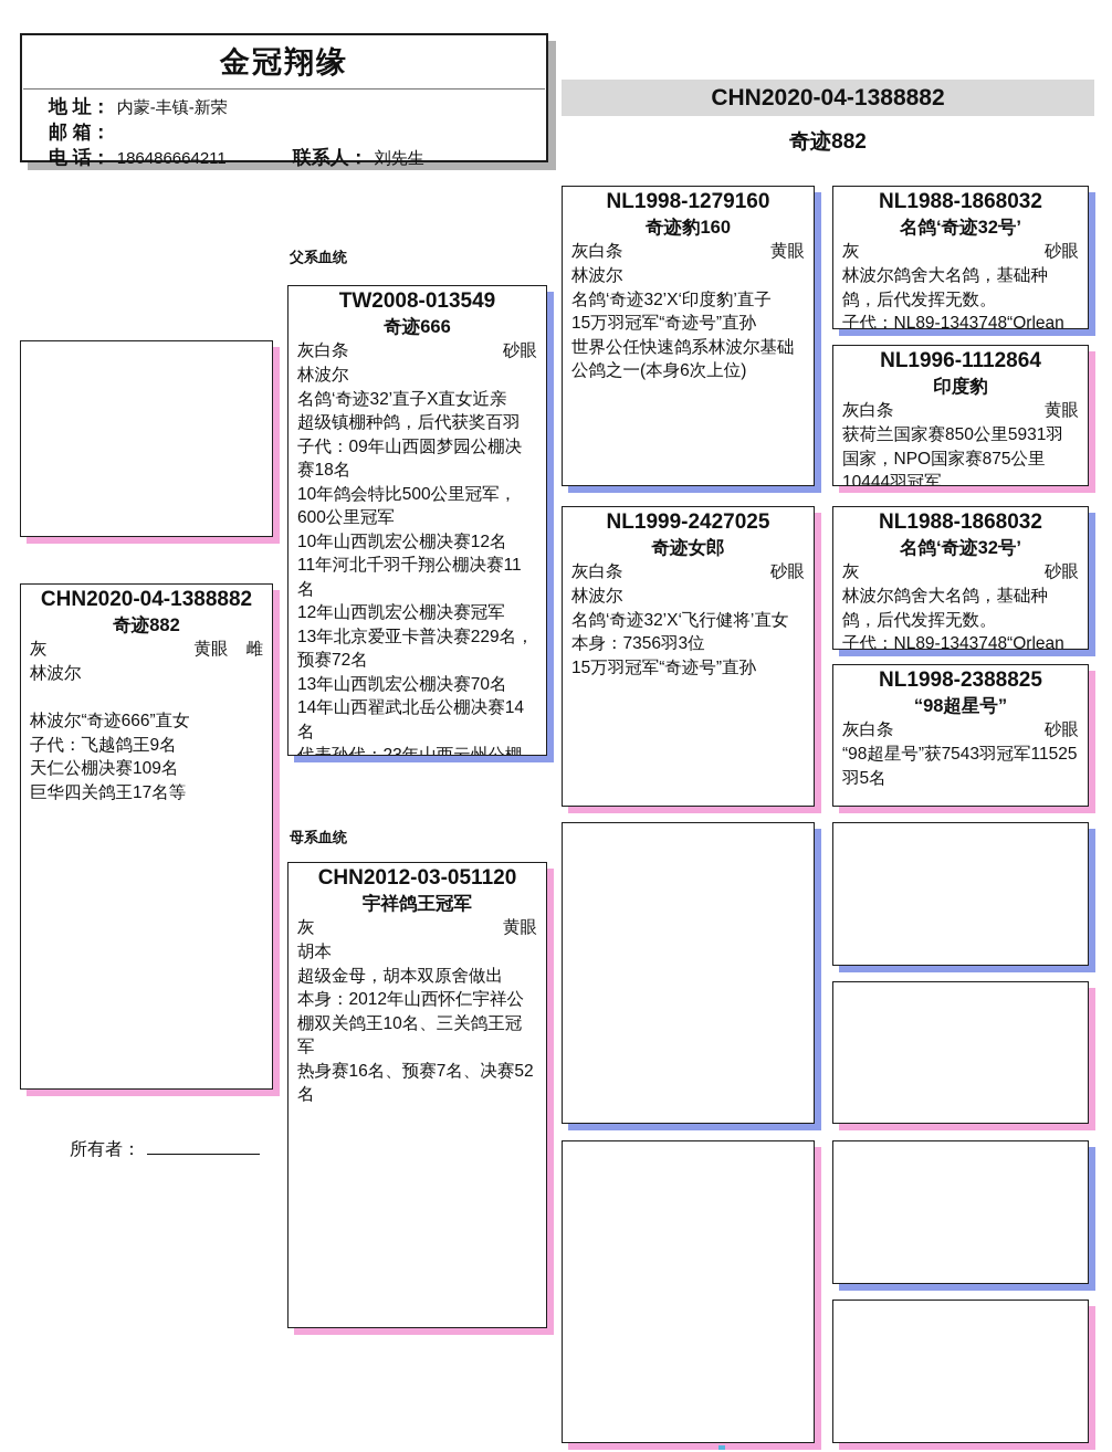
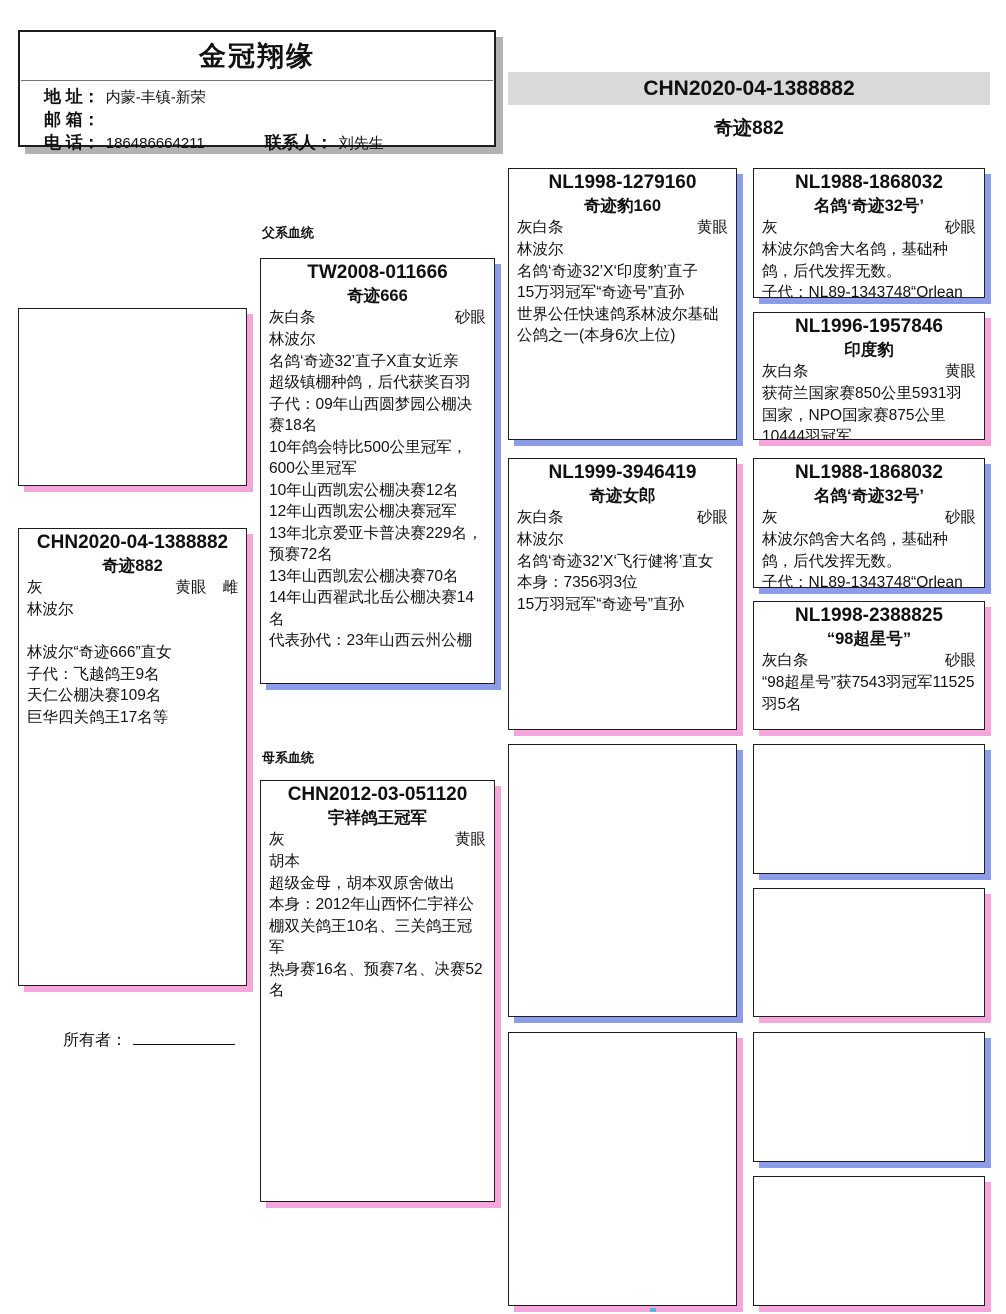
  金冠翔缘
  地 址： 内蒙-丰镇-新荣
  邮 箱：
  电 话： 186486664211 联系人： 刘先生
  CHN2020-04-1388882
  奇迹882
  CHN2020-04-1388882
  奇迹882
  灰
  黄眼 雌
  林波尔
  林波尔“奇迹666”直女
  子代：飞越鸽王9名
  天仁公棚决赛109名
  巨华四关鸽王17名等
  所有者：
  父系血统
- TW2008-013549
+ TW2008-011666
  奇迹666
  灰白条
  砂眼
  林波尔
  名鸽‘奇迹32’直子X直女近亲
  超级镇棚种鸽，后代获奖百羽
  子代：09年山西圆梦园公棚决赛18名
  10年鸽会特比500公里冠军，600公里冠军
  10年山西凯宏公棚决赛12名
- 11年河北千羽千翔公棚决赛11名
  12年山西凯宏公棚决赛冠军
  13年北京爱亚卡普决赛229名，预赛72名
  13年山西凯宏公棚决赛70名
  14年山西翟武北岳公棚决赛14名
  代表孙代：23年山西云州公棚
  母系血统
  CHN2012-03-051120
  宇祥鸽王冠军
  灰
  黄眼
  胡本
  超级金母，胡本双原舍做出
  本身：2012年山西怀仁宇祥公棚双关鸽王10名、三关鸽王冠军
  热身赛16名、预赛7名、决赛52名
  NL1998-1279160
  奇迹豹160
  灰白条
  黄眼
  林波尔
  名鸽‘奇迹32’X‘印度豹’直子
  15万羽冠军“奇迹号”直孙
  世界公任快速鸽系林波尔基础公鸽之一(本身6次上位)
- NL1999-2427025
+ NL1999-3946419
  奇迹女郎
  灰白条
  砂眼
  林波尔
  名鸽‘奇迹32’X‘飞行健将’直女
  本身：7356羽3位
  15万羽冠军“奇迹号”直孙
  NL1988-1868032
  名鸽‘奇迹32号’
  灰
  砂眼
  林波尔鸽舍大名鸽，基础种鸽，后代发挥无数。
  子代：NL89-1343748“Orlean
- NL1996-1112864
+ NL1996-1957846
  印度豹
  灰白条
  黄眼
  获荷兰国家赛850公里5931羽国家，NPO国家赛875公里10444羽冠军
  NL1988-1868032
  名鸽‘奇迹32号’
  灰
  砂眼
  林波尔鸽舍大名鸽，基础种鸽，后代发挥无数。
  子代：NL89-1343748“Orlean
  NL1998-2388825
  “98超星号”
  灰白条
  砂眼
  “98超星号”获7543羽冠军11525羽5名
